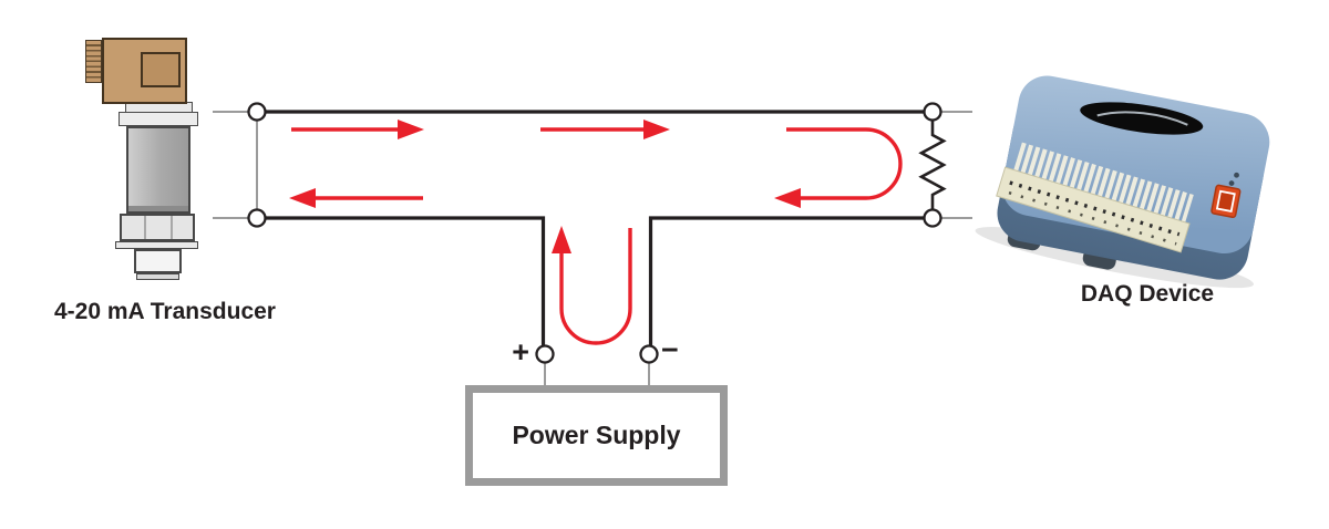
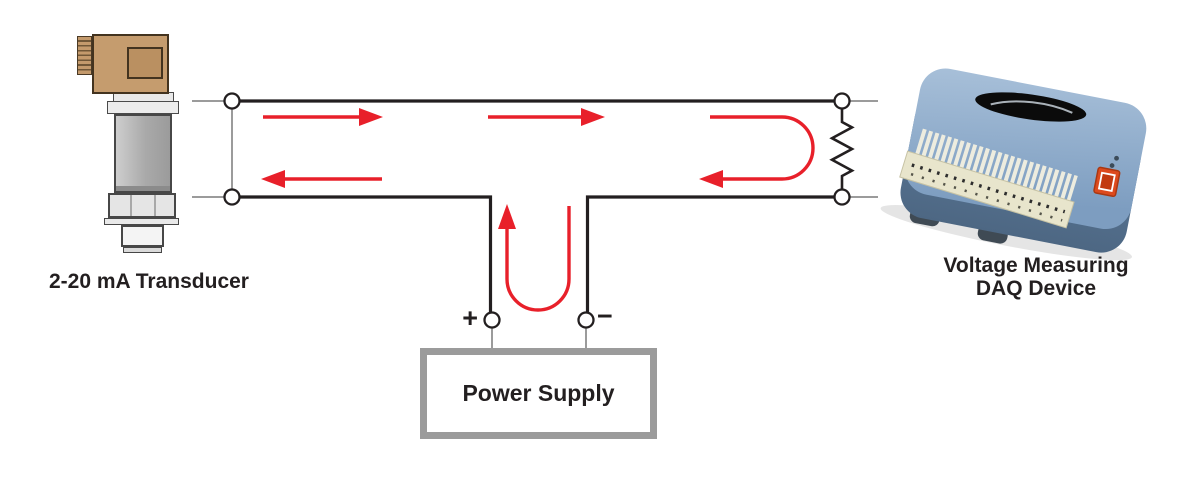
  Power Supply
- 4-20 mA Transducer
+ 2-20 mA Transducer
+ Voltage Measuring
  DAQ Device
  +
  −
